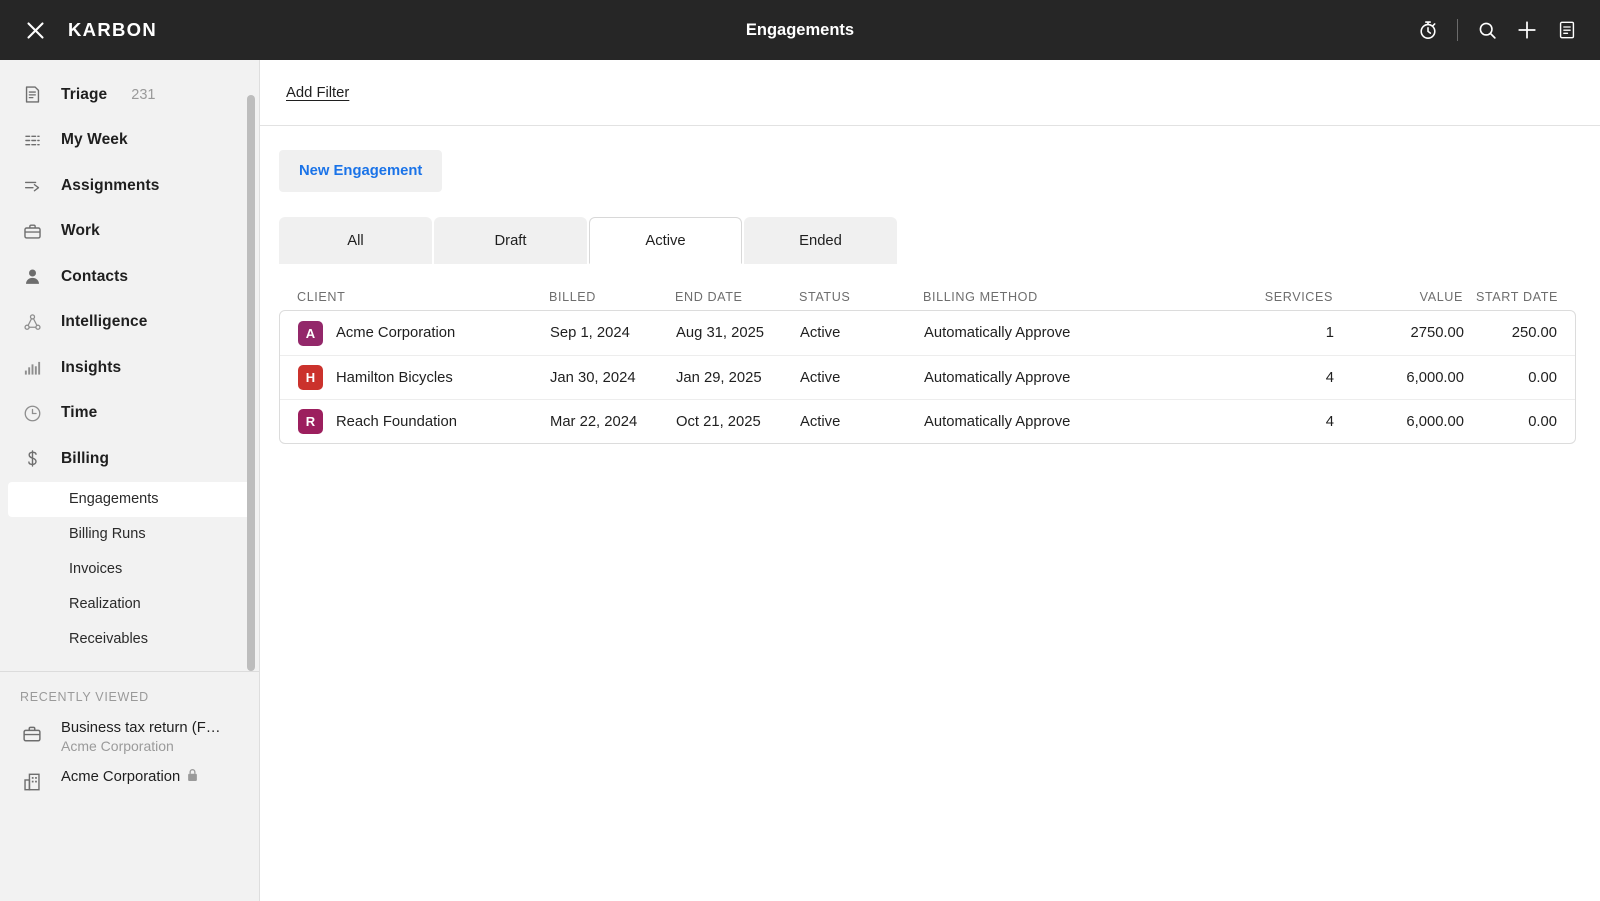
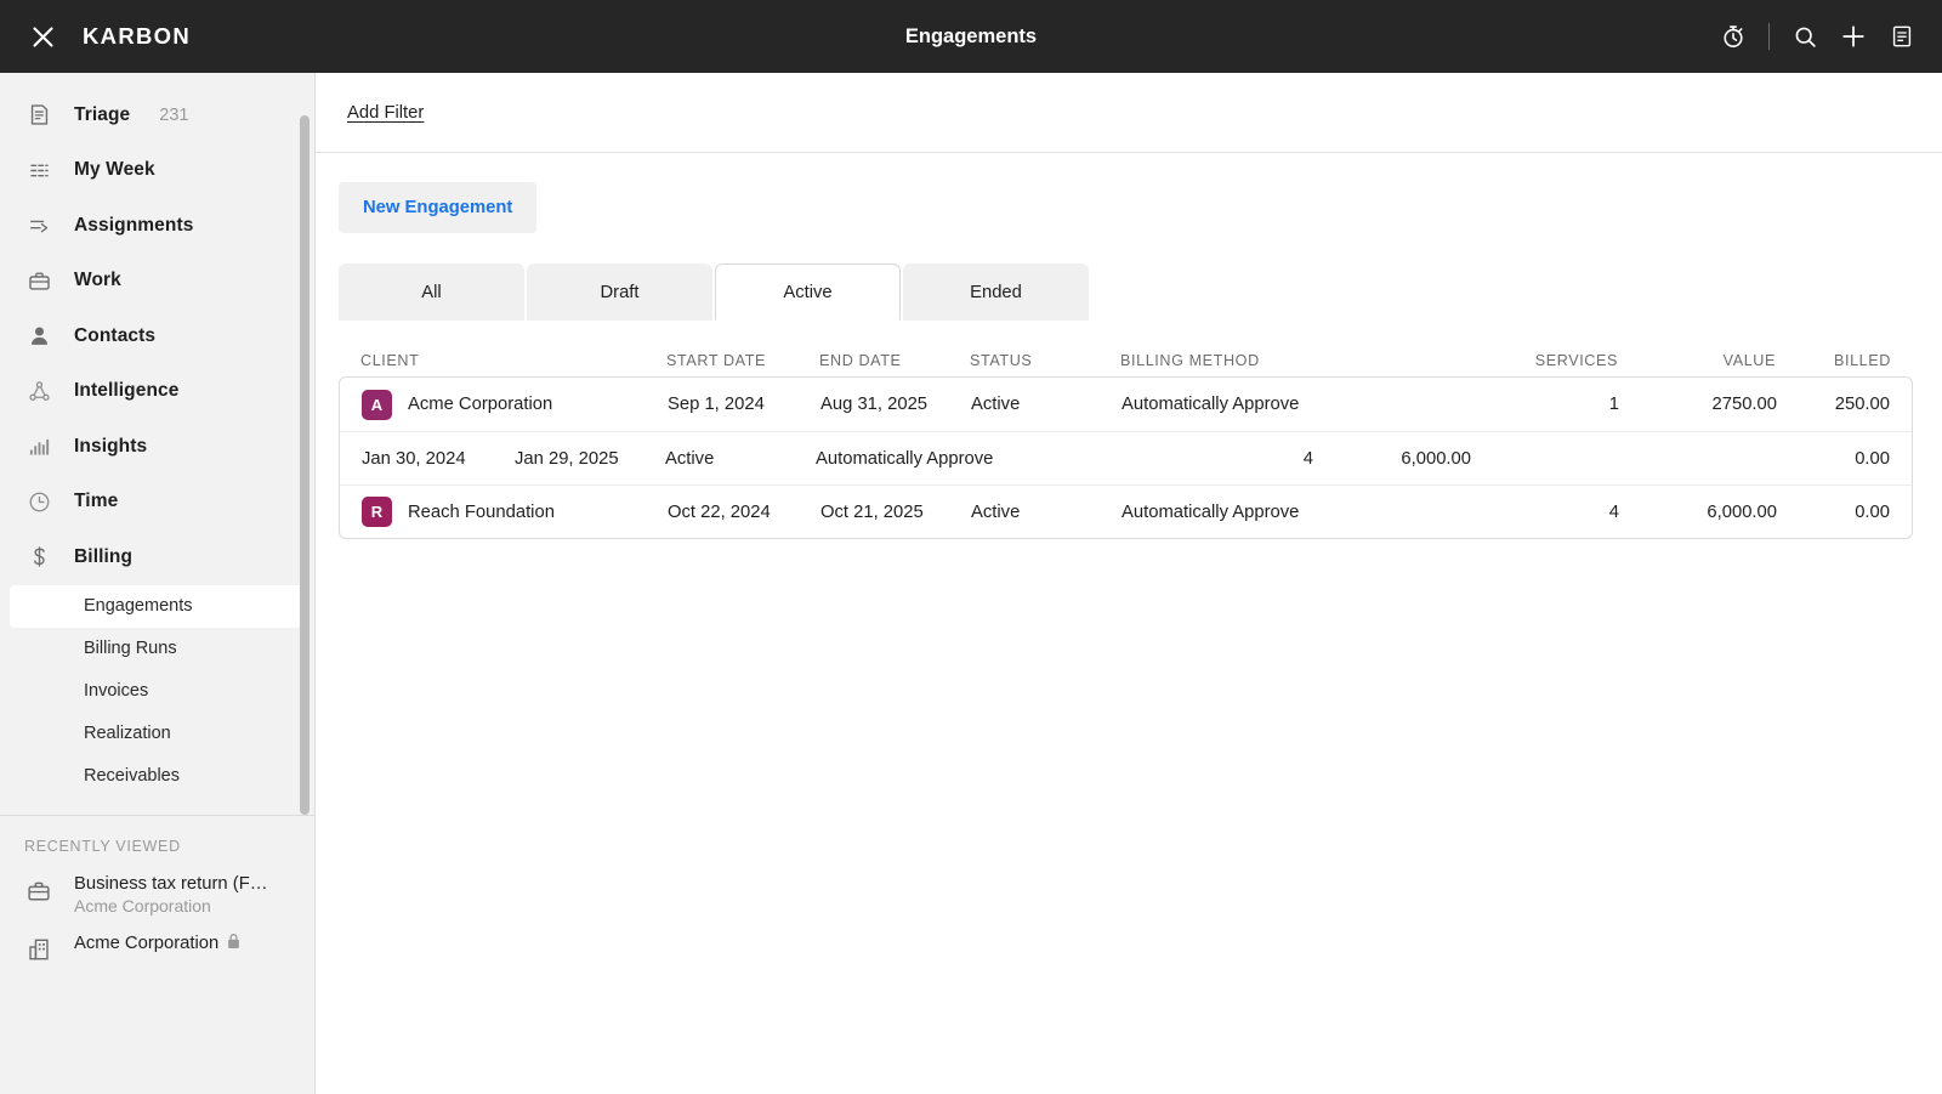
  KARBON
  Engagements
  Triage
  231
  My Week
  Assignments
  Work
  Contacts
  Intelligence
  Insights
  Time
  Billing
  Engagements
  Billing Runs
  Invoices
  Realization
  Receivables
  RECENTLY VIEWED
  Business tax return (F…
  Acme Corporation
  Acme Corporation
  Add Filter
  New Engagement
  All
  Draft
  Active
  Ended
  CLIENT
- BILLED
+ START DATE
  END DATE
  STATUS
  BILLING METHOD
  SERVICES
  VALUE
- START DATE
+ BILLED
  A
  Acme Corporation
  Sep 1, 2024
  Aug 31, 2025
  Active
  Automatically Approve
  1
  2750.00
  250.00
- H
- Hamilton Bicycles
  Jan 30, 2024
  Jan 29, 2025
  Active
  Automatically Approve
  4
  6,000.00
  0.00
  R
  Reach Foundation
- Mar 22, 2024
+ Oct 22, 2024
  Oct 21, 2025
  Active
  Automatically Approve
  4
  6,000.00
  0.00
